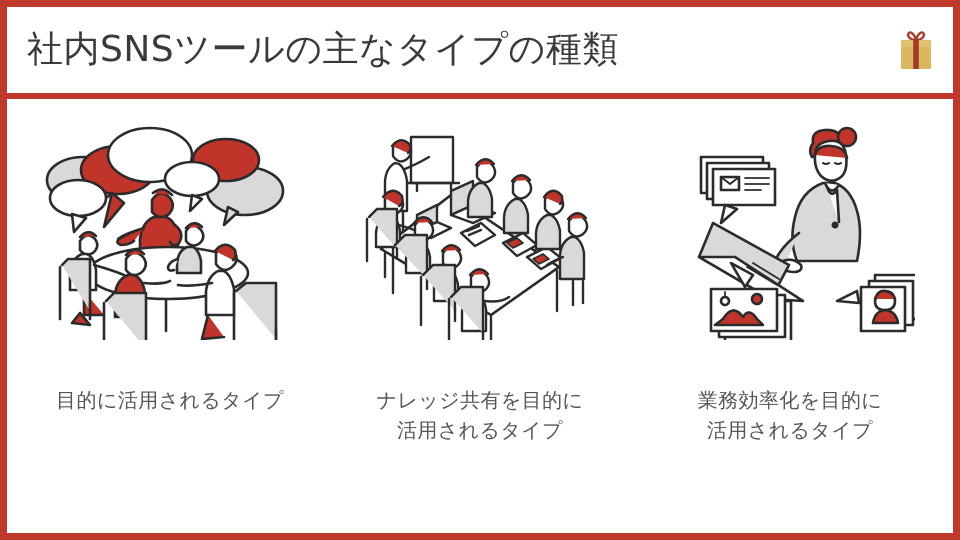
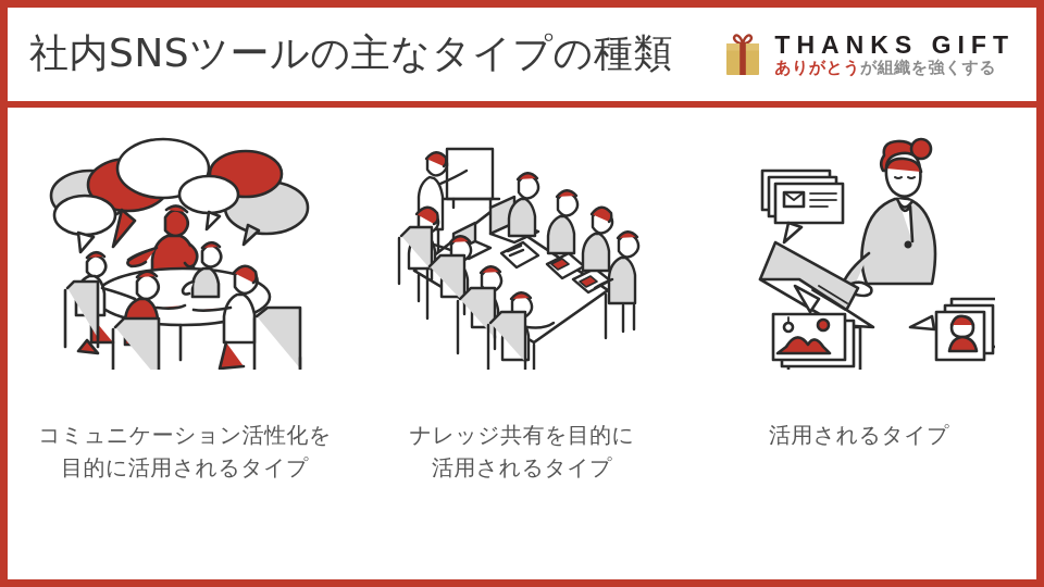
  社内SNSツールの主なタイプの種類
+ THANKS GIFT
+ ありがとうが組織を強くする
+ コミュニケーション活性化を
  目的に活用されるタイプ
  ナレッジ共有を目的に
  活用されるタイプ
- 業務効率化を目的に
  活用されるタイプ
